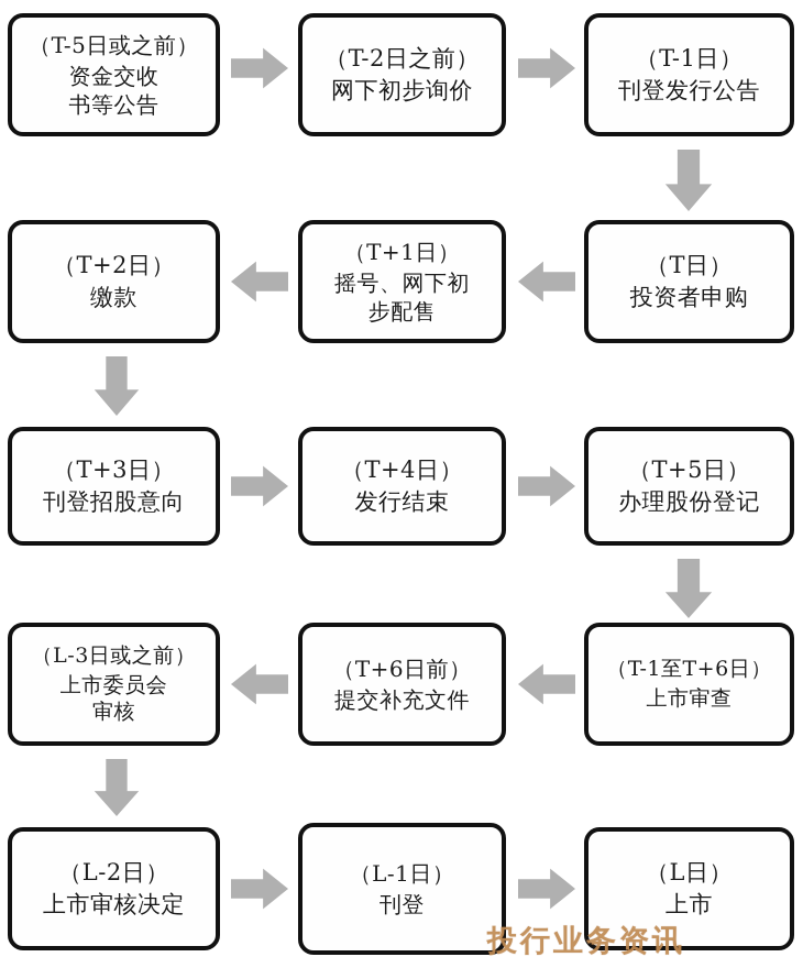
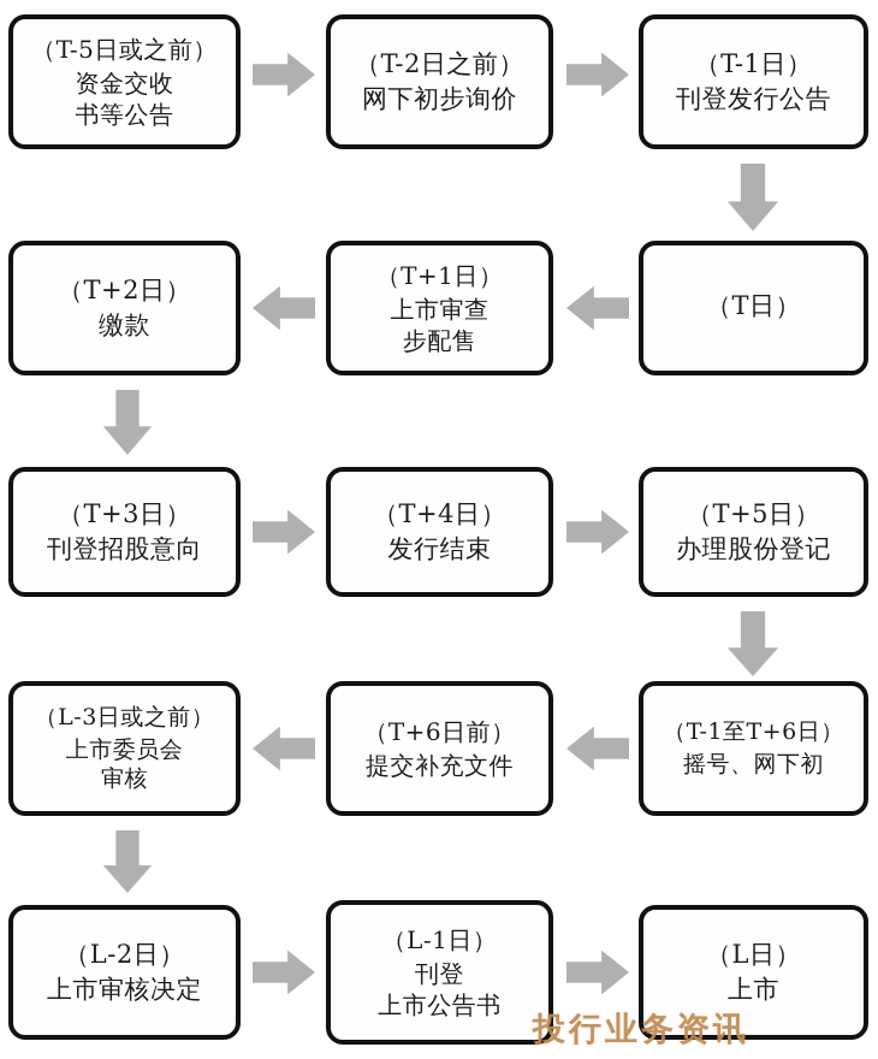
  （T-5日或之前）
  资金交收
  书等公告
  （T-2日之前）
  网下初步询价
  （T-1日）
  刊登发行公告
  （T+2日）
  缴款
  （T+1日）
- 摇号、网下初
+ 上市审查
  步配售
  （T日）
- 投资者申购
  （T+3日）
  刊登招股意向
  （T+4日）
  发行结束
  （T+5日）
  办理股份登记
  （L-3日或之前）
  上市委员会
  审核
  （T+6日前）
  提交补充文件
  （T-1至T+6日）
- 上市审查
+ 摇号、网下初
  （L-2日）
  上市审核决定
  （L-1日）
  刊登
+ 上市公告书
  （L日）
  上市
  投行业务资讯
